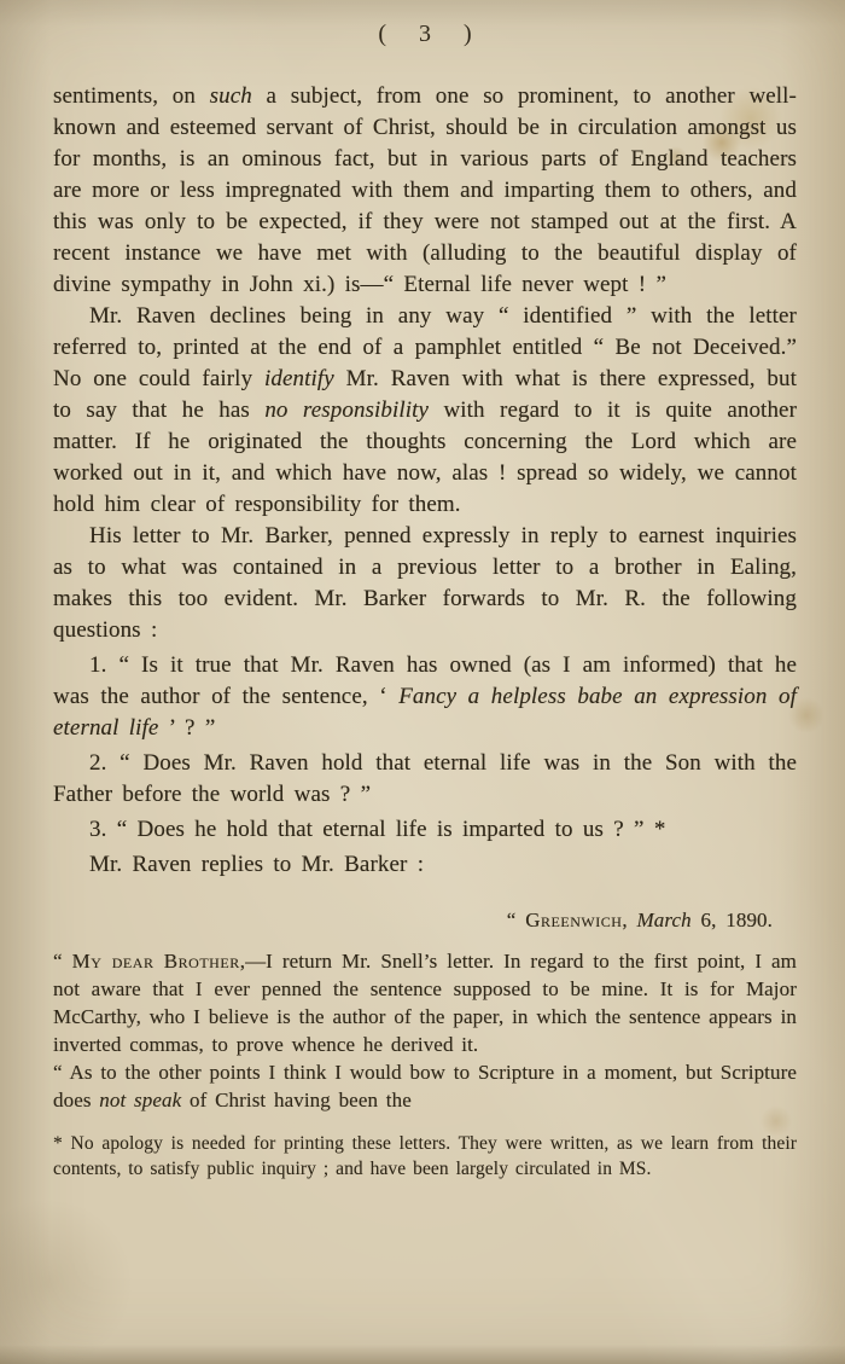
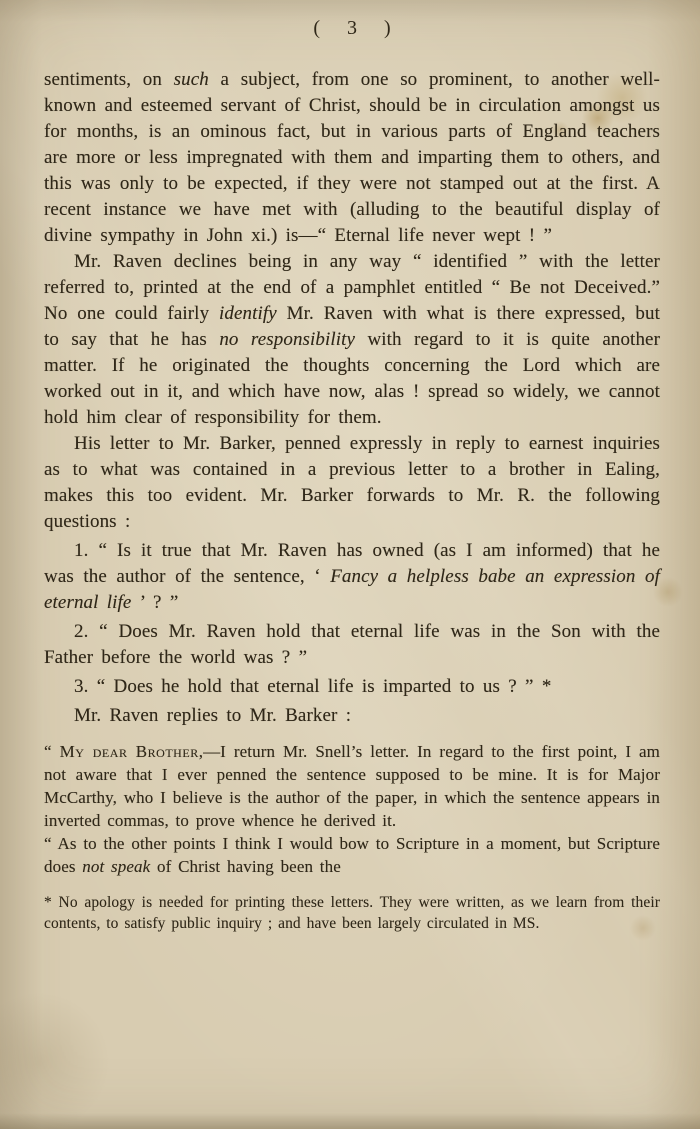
  ( 3 )
  sentiments, on such a subject, from one so prominent, to another well-known and esteemed servant of Christ, should be in circulation amongst us for months, is an ominous fact, but in various parts of England teachers are more or less impregnated with them and imparting them to others, and this was only to be expected, if they were not stamped out at the first. A recent instance we have met with (alluding to the beautiful display of divine sympathy in John xi.) is—“ Eternal life never wept ! ”
  Mr. Raven declines being in any way “ identified ” with the letter referred to, printed at the end of a pamphlet entitled “ Be not Deceived.” No one could fairly identify Mr. Raven with what is there expressed, but to say that he has no responsibility with regard to it is quite another matter. If he originated the thoughts concerning the Lord which are worked out in it, and which have now, alas ! spread so widely, we cannot hold him clear of responsibility for them.
  His letter to Mr. Barker, penned expressly in reply to earnest inquiries as to what was contained in a previous letter to a brother in Ealing, makes this too evident. Mr. Barker forwards to Mr. R. the following questions :
  1. “ Is it true that Mr. Raven has owned (as I am informed) that he was the author of the sentence, ‘ Fancy a helpless babe an expression of eternal life ’ ? ”
  2. “ Does Mr. Raven hold that eternal life was in the Son with the Father before the world was ? ”
  3. “ Does he hold that eternal life is imparted to us ? ” *
  Mr. Raven replies to Mr. Barker :
- “ Greenwich, March 6, 1890.
  “ My dear Brother,—I return Mr. Snell’s letter. In regard to the first point, I am not aware that I ever penned the sentence supposed to be mine. It is for Major McCarthy, who I believe is the author of the paper, in which the sentence appears in inverted commas, to prove whence he derived it.
  “ As to the other points I think I would bow to Scripture in a moment, but Scripture does not speak of Christ having been the
  * No apology is needed for printing these letters. They were written, as we learn from their contents, to satisfy public inquiry ; and have been largely circulated in MS.
